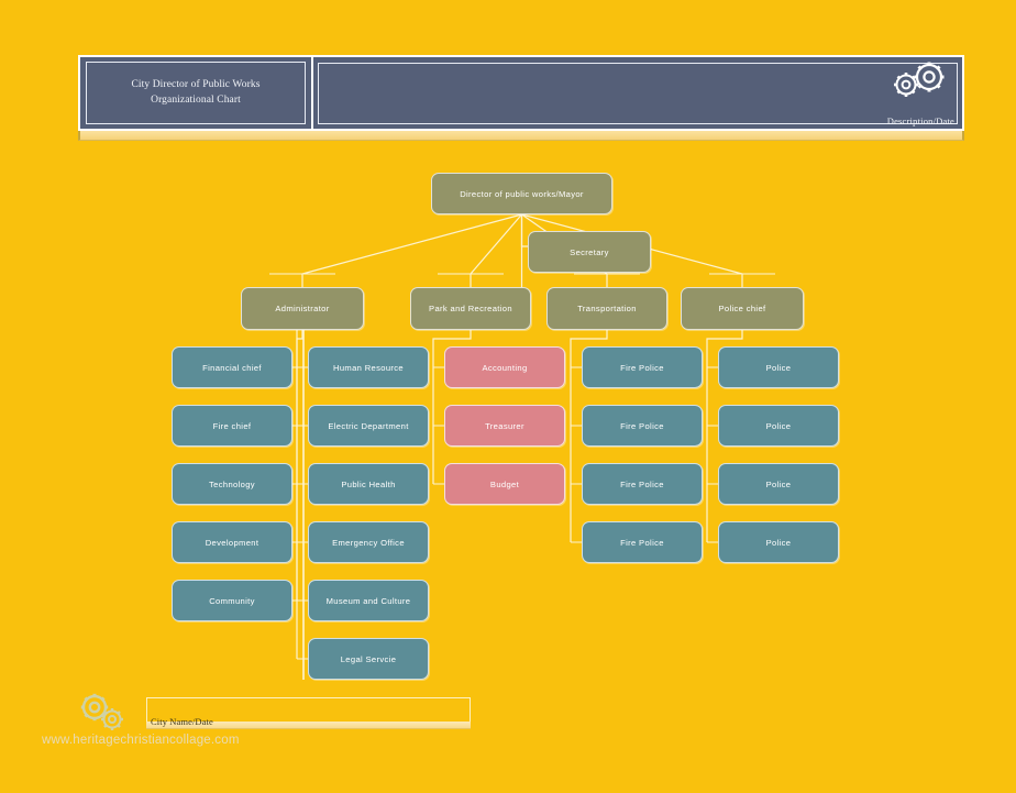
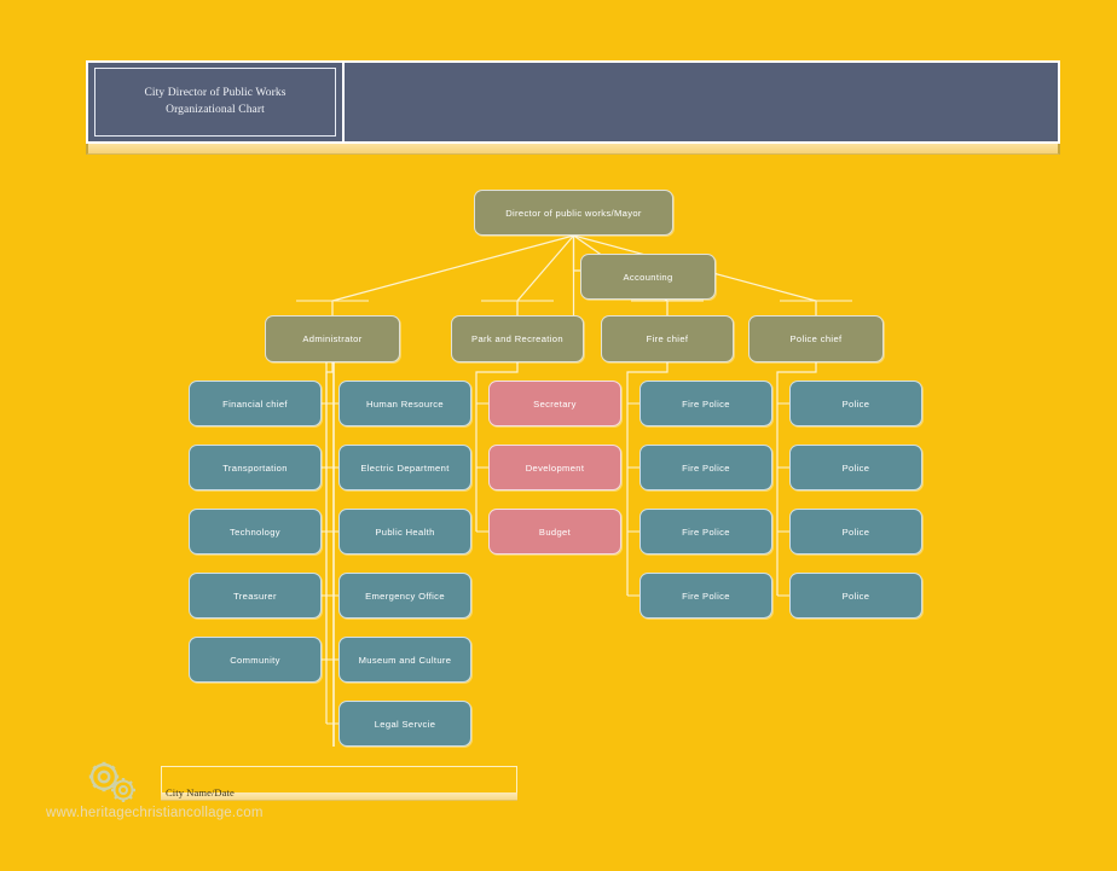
  City Director of Public Works
  Organizational Chart
- Description/Date
  Director of public works/Mayor
- Secretary
+ Accounting
  Administrator
  Park and Recreation
- Transportation
+ Fire chief
  Police chief
  Financial chief
- Fire chief
+ Transportation
  Technology
- Development
+ Treasurer
  Community
  Human Resource
  Electric Department
  Public Health
  Emergency Office
  Museum and Culture
  Legal Servcie
- Accounting
+ Secretary
- Treasurer
+ Development
  Budget
  Fire Police
  Fire Police
  Fire Police
  Fire Police
  Police
  Police
  Police
  Police
  City Name/Date
  www.heritagechristiancollage.com
